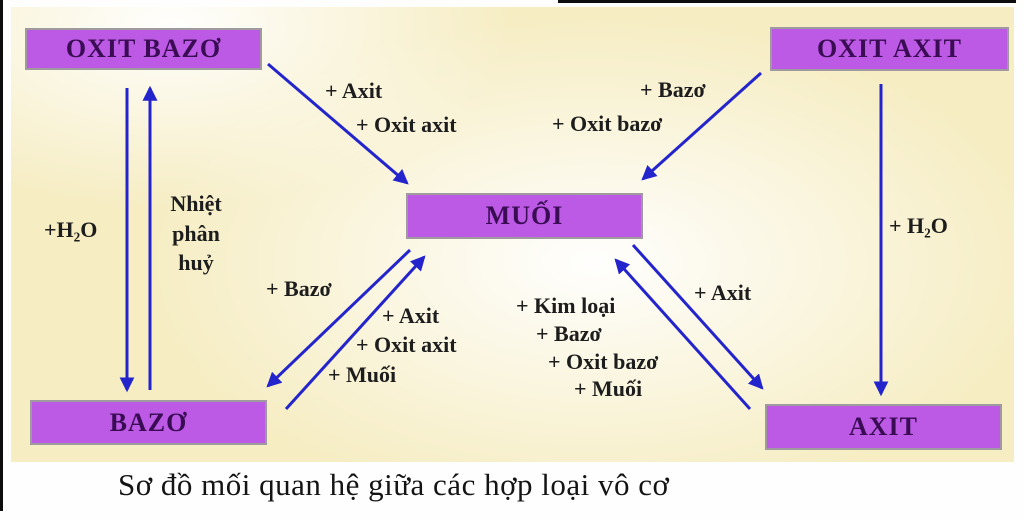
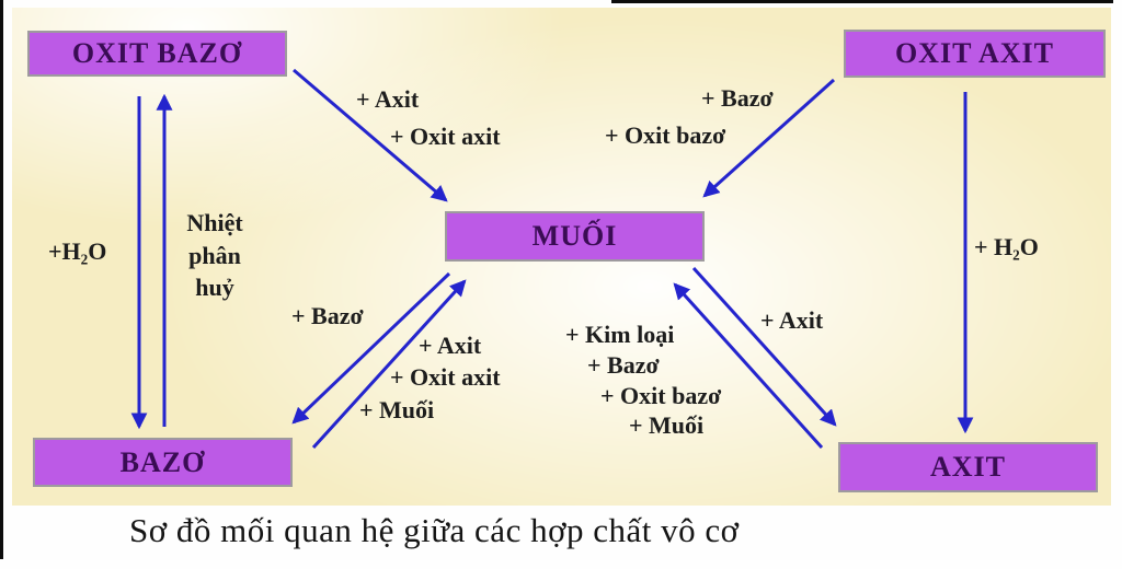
  OXIT BAZƠ
  OXIT AXIT
  MUỐI
  BAZƠ
  AXIT
  + Axit
  + Oxit axit
  + Bazơ
  + Oxit bazơ
  +H₂O
  Nhiệt
  phân
  huỷ
  + Bazơ
  + Axit
  + Oxit axit
  + Muối
  + Kim loại
  + Bazơ
  + Oxit bazơ
  + Muối
  + Axit
  + H₂O
- Sơ đồ mối quan hệ giữa các hợp loại vô cơ
+ Sơ đồ mối quan hệ giữa các hợp chất vô cơ
